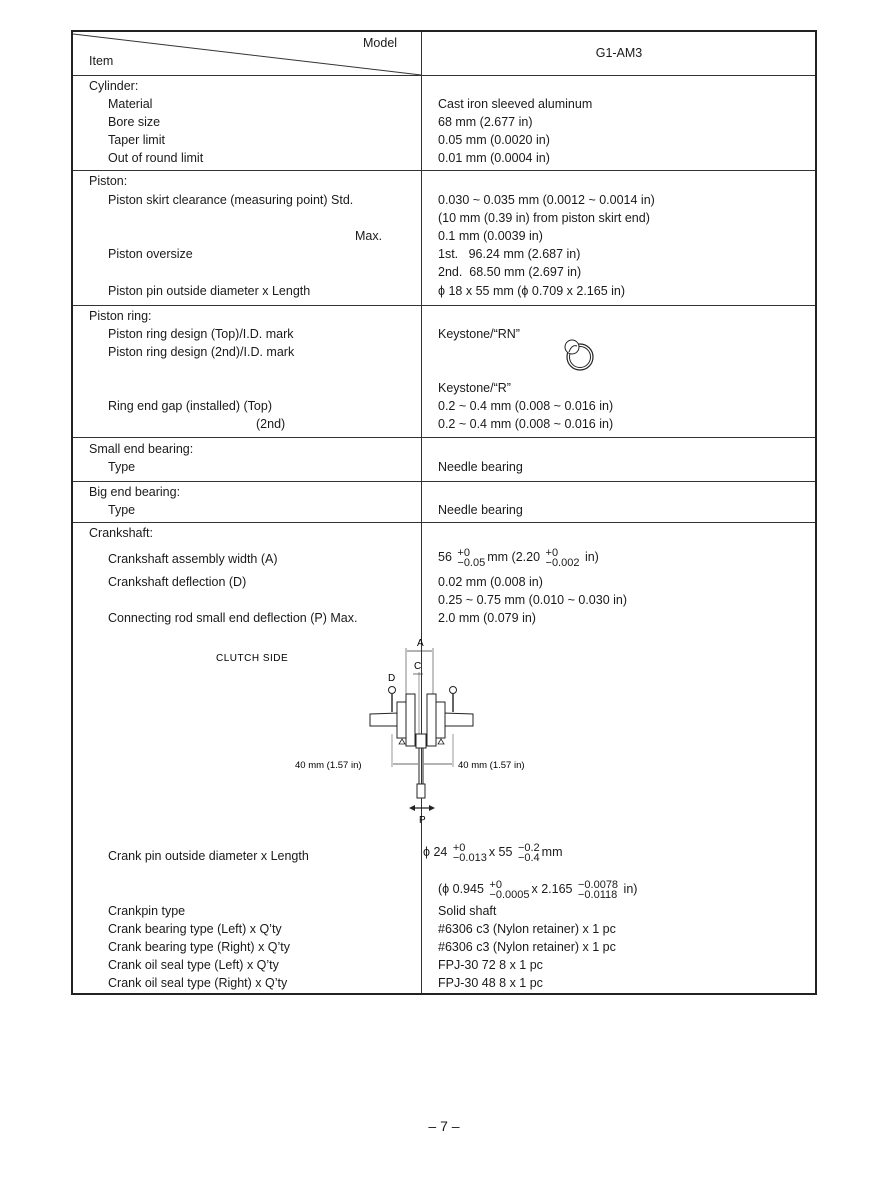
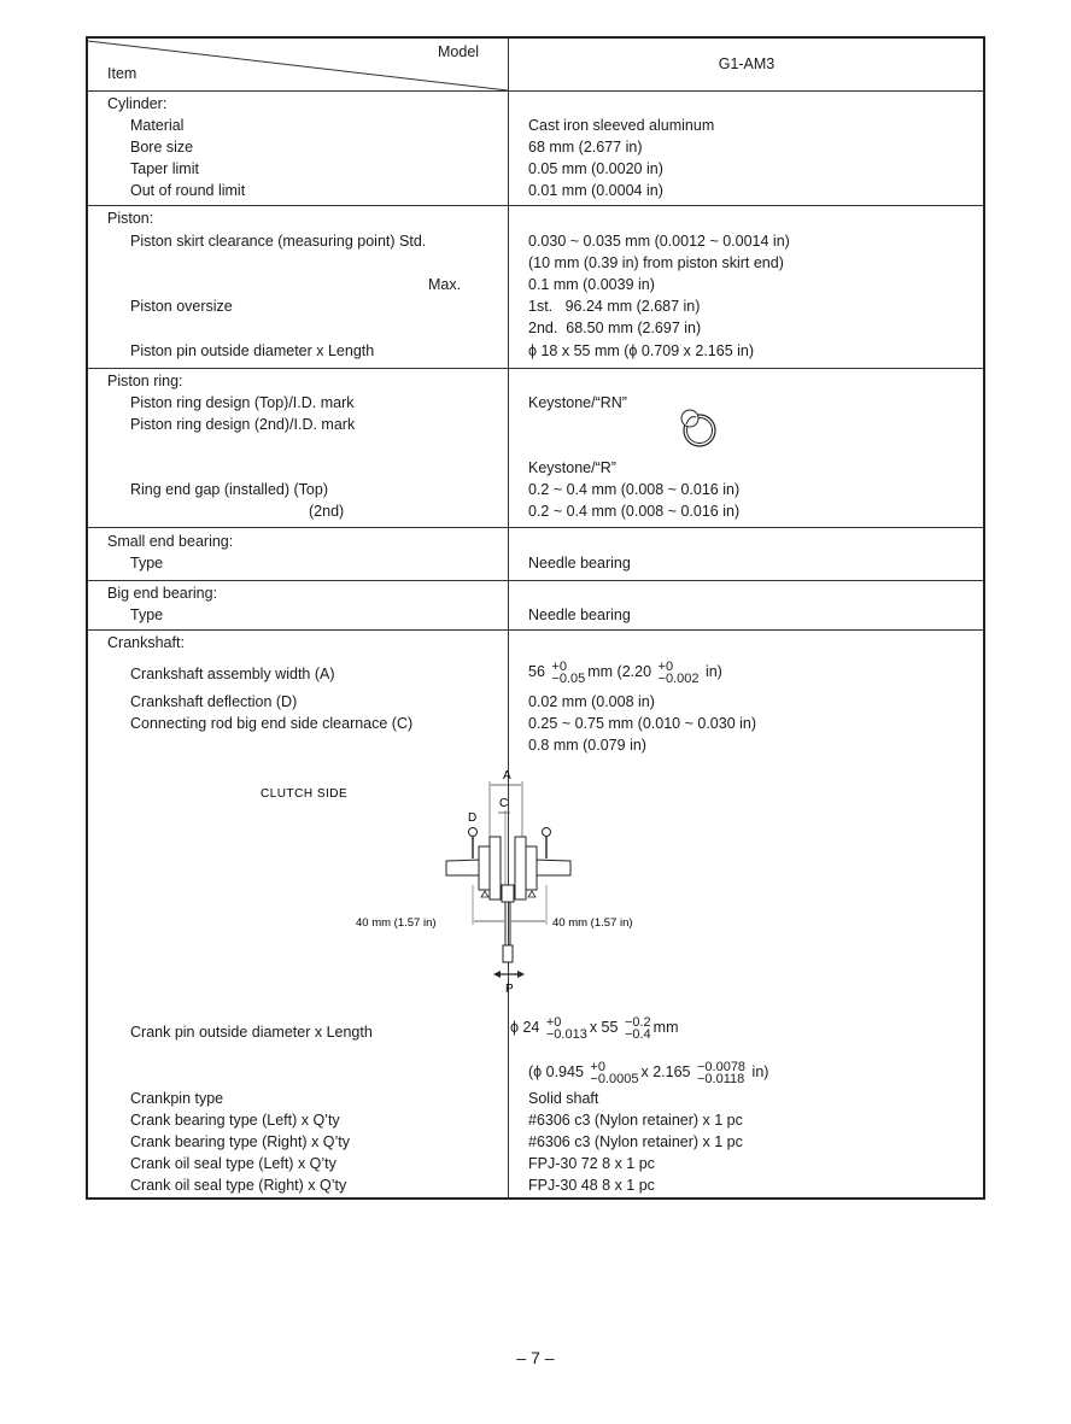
  Model
  Item
  G1-AM3
  Cylinder:
  Material
  Cast iron sleeved aluminum
  Bore size
  68 mm (2.677 in)
  Taper limit
  0.05 mm (0.0020 in)
  Out of round limit
  0.01 mm (0.0004 in)
  Piston:
  Piston skirt clearance (measuring point) Std.
  0.030 ~ 0.035 mm (0.0012 ~ 0.0014 in)
  (10 mm (0.39 in) from piston skirt end)
  Max.
  0.1 mm (0.0039 in)
  Piston oversize
  1st. 96.24 mm (2.687 in)
  2nd. 68.50 mm (2.697 in)
  Piston pin outside diameter x Length
  ϕ 18 x 55 mm (ϕ 0.709 x 2.165 in)
  Piston ring:
  Piston ring design (Top)/I.D. mark
  Keystone/“RN”
  Piston ring design (2nd)/I.D. mark
  Keystone/“R”
  Ring end gap (installed) (Top)
  0.2 ~ 0.4 mm (0.008 ~ 0.016 in)
  (2nd)
  0.2 ~ 0.4 mm (0.008 ~ 0.016 in)
  Small end bearing:
  Type
  Needle bearing
  Big end bearing:
  Type
  Needle bearing
  Crankshaft:
  Crankshaft assembly width (A)
  56
  +0
  −0.05
  mm (2.20
  +0
  −0.002
  in)
  Crankshaft deflection (D)
  0.02 mm (0.008 in)
+ Connecting rod big end side clearnace (C)
  0.25 ~ 0.75 mm (0.010 ~ 0.030 in)
- Connecting rod small end deflection (P) Max.
- 2.0 mm (0.079 in)
+ 0.8 mm (0.079 in)
  CLUTCH SIDE
  A
  C
  D
  40 mm (1.57 in)
  40 mm (1.57 in)
  P
  Crank pin outside diameter x Length
  ϕ 24
  +0
  −0.013
  x 55
  −0.2
  −0.4
  mm
  (ϕ 0.945
  +0
  −0.0005
  x 2.165
  −0.0078
  −0.0118
  in)
  Crankpin type
  Solid shaft
  Crank bearing type (Left) x Q’ty
  #6306 c3 (Nylon retainer) x 1 pc
  Crank bearing type (Right) x Q’ty
  #6306 c3 (Nylon retainer) x 1 pc
  Crank oil seal type (Left) x Q’ty
  FPJ-30 72 8 x 1 pc
  Crank oil seal type (Right) x Q’ty
  FPJ-30 48 8 x 1 pc
  – 7 –
